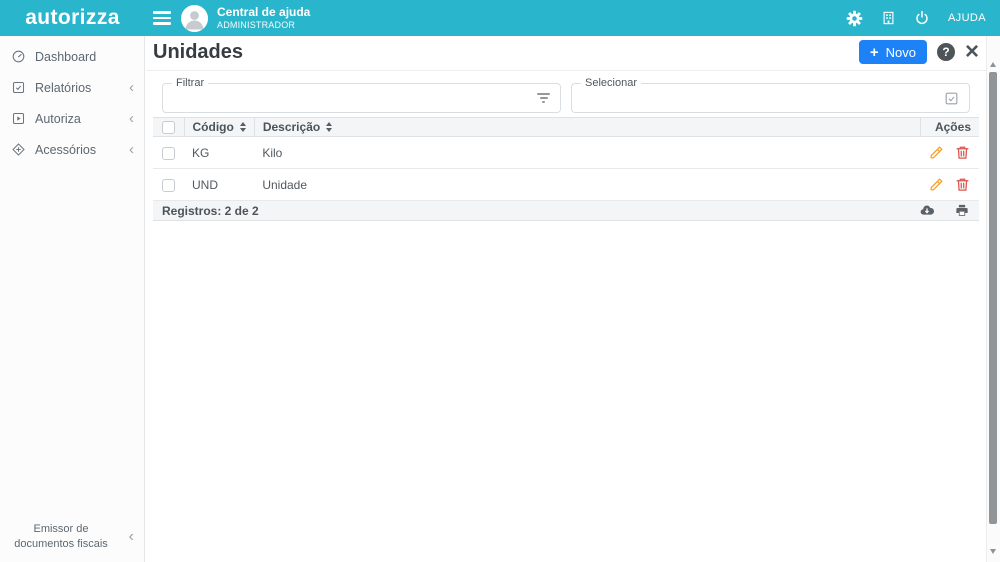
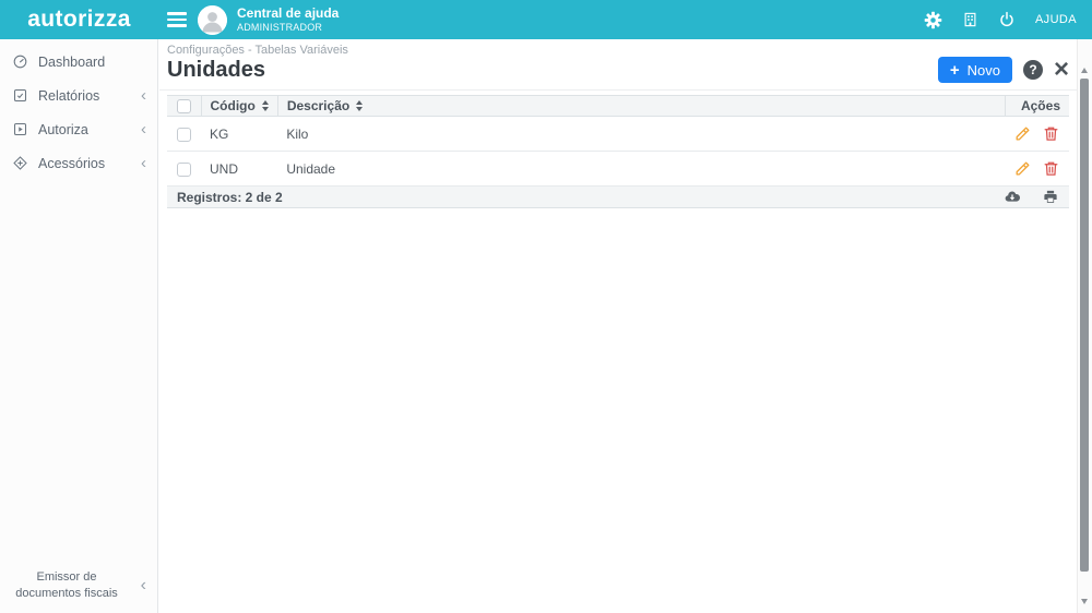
  autorizza
  Central de ajuda
  ADMINISTRADOR
  AJUDA
  Dashboard
  Relatórios
  ‹
  Autoriza
  ‹
  Acessórios
  ‹
  Emissor de documentos fiscais
  ‹
+ Configurações - Tabelas Variáveis
  Unidades
  +
  Novo
  ?
  ×
- Filtrar
- Selecionar
  	Código	Descrição	Ações
  	KG	Kilo
  	UND	Unidade
  Registros: 2 de 2
